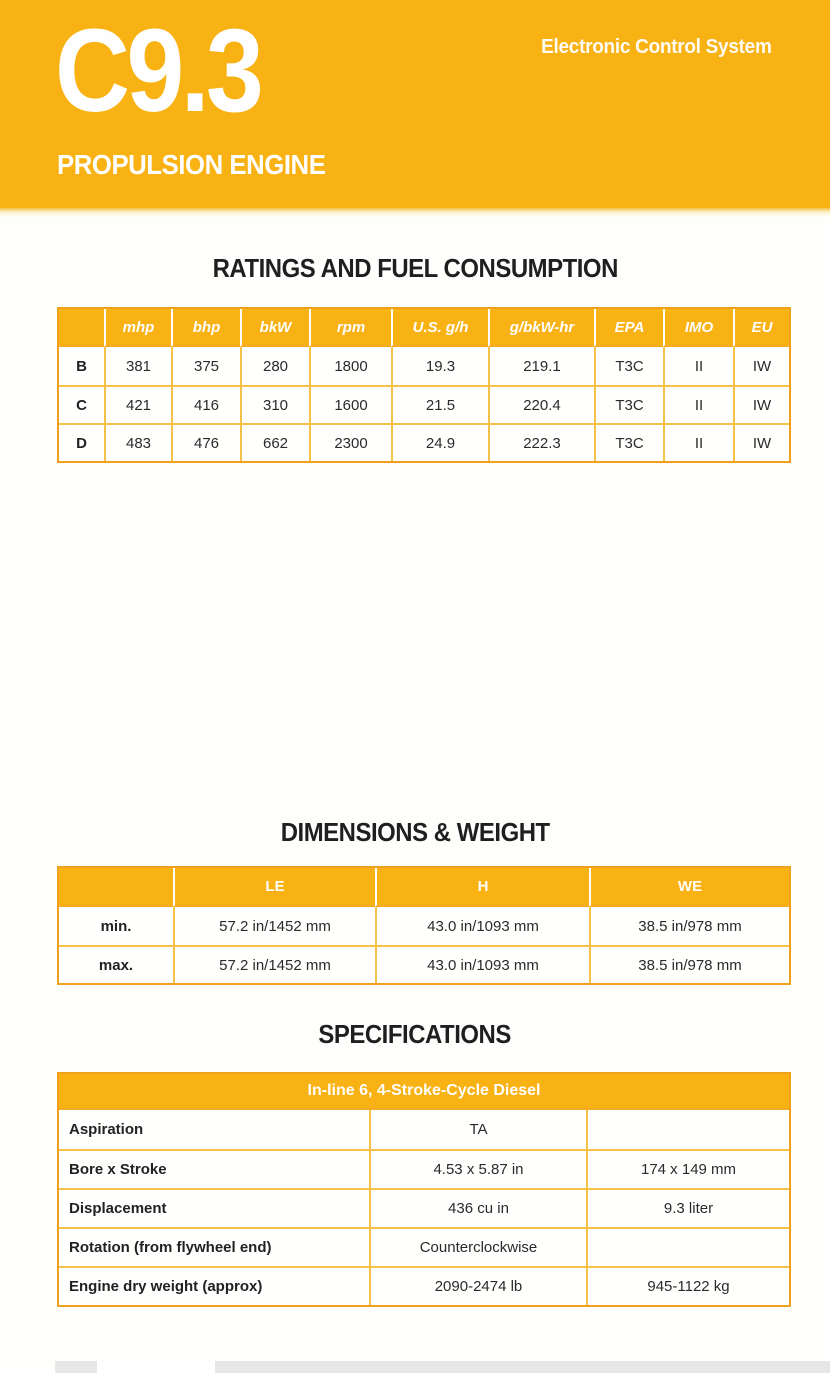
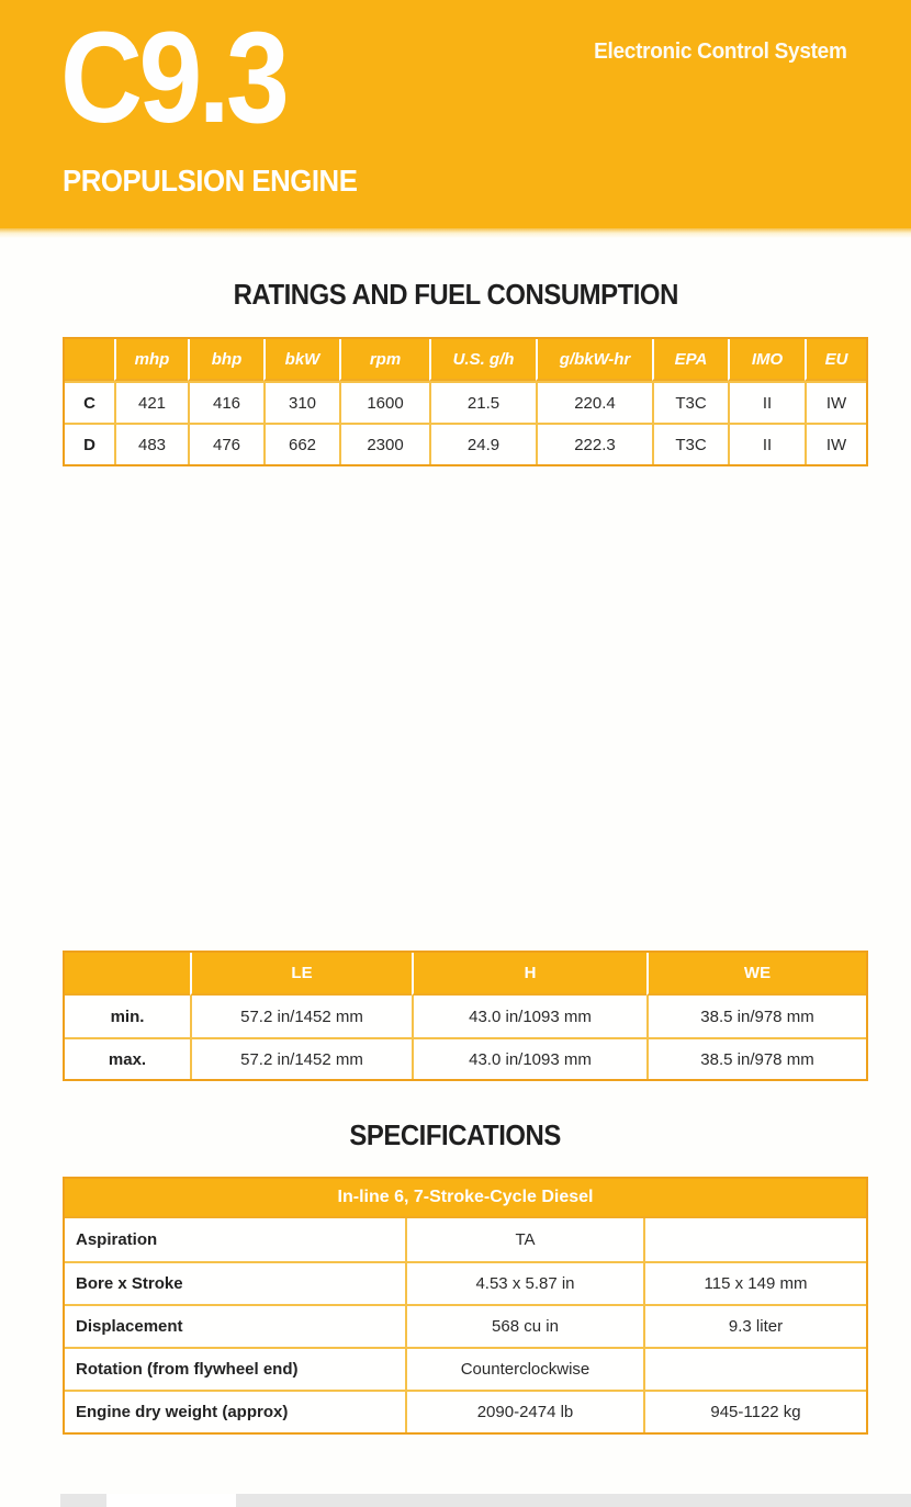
  C9.3
  PROPULSION ENGINE
  Electronic Control System
  RATINGS AND FUEL CONSUMPTION
  	mhp	bhp	bkW	rpm	U.S. g/h	g/bkW-hr	EPA	IMO	EU
- B	381	375	280	1800	19.3	219.1	T3C	II	IW
  C	421	416	310	1600	21.5	220.4	T3C	II	IW
  D	483	476	662	2300	24.9	222.3	T3C	II	IW
- DIMENSIONS & WEIGHT
  	LE	H	WE
  min.	57.2 in/1452 mm	43.0 in/1093 mm	38.5 in/978 mm
  max.	57.2 in/1452 mm	43.0 in/1093 mm	38.5 in/978 mm
  SPECIFICATIONS
- In-line 6, 4-Stroke-Cycle Diesel
+ In-line 6, 7-Stroke-Cycle Diesel
  Aspiration	TA
- Bore x Stroke	4.53 x 5.87 in	174 x 149 mm
+ Bore x Stroke	4.53 x 5.87 in	115 x 149 mm
- Displacement	436 cu in	9.3 liter
+ Displacement	568 cu in	9.3 liter
  Rotation (from flywheel end)	Counterclockwise
  Engine dry weight (approx)	2090-2474 lb	945-1122 kg
